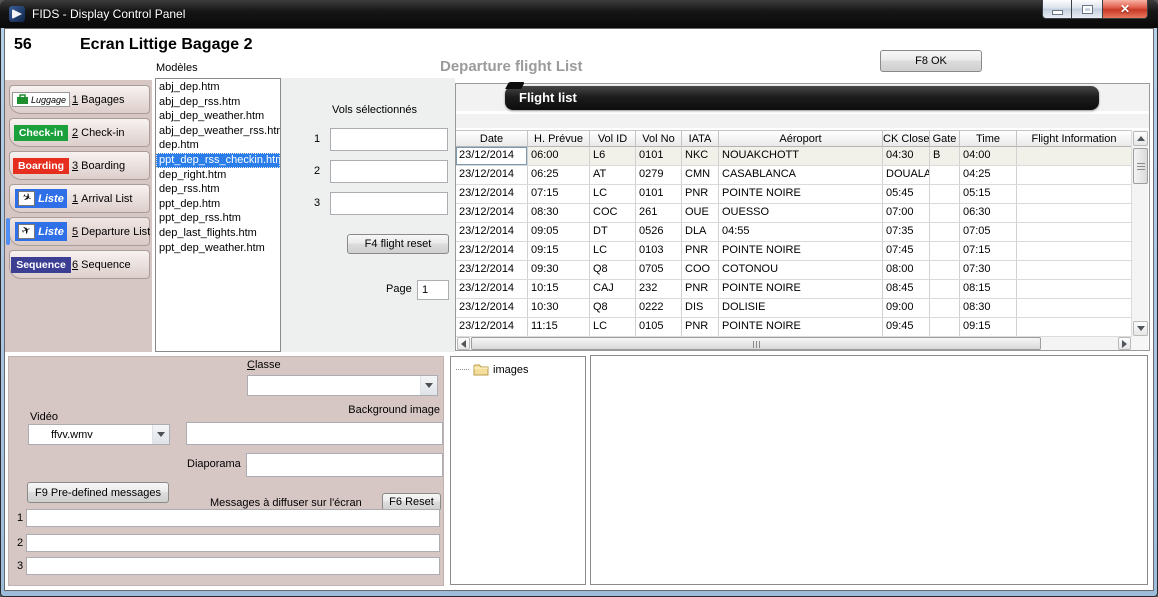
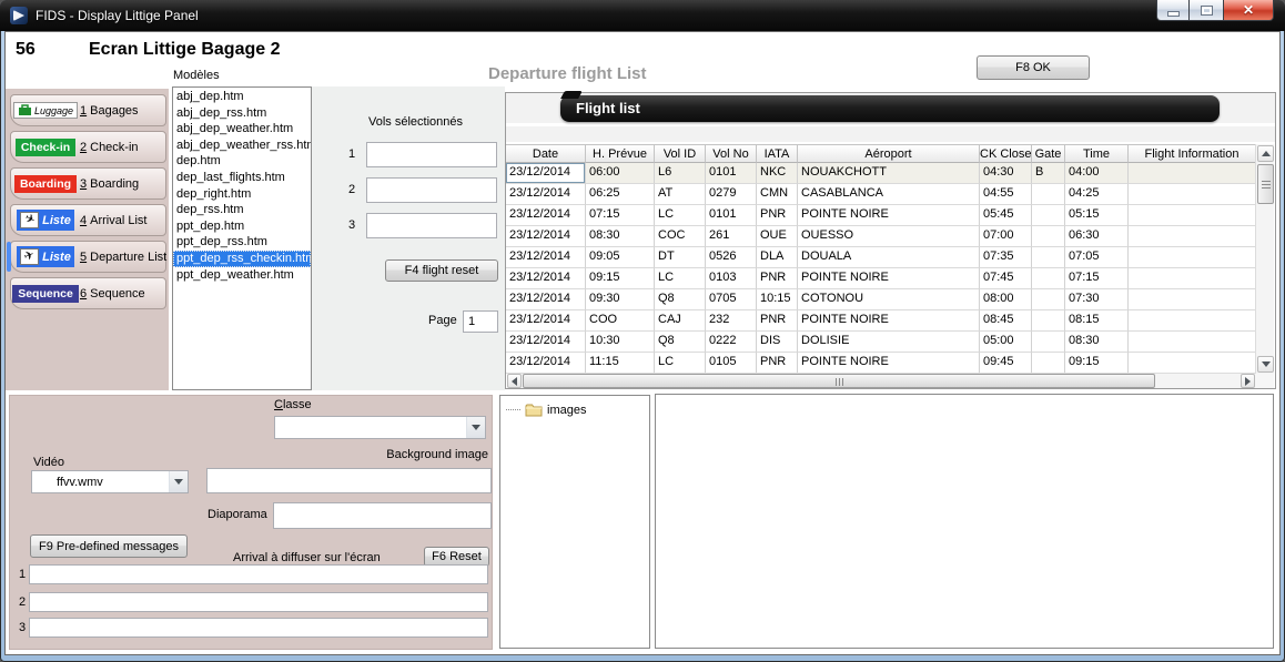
- FIDS - Display Control Panel
+ FIDS - Display Littige Panel
  ✕
  56
  Ecran Littige Bagage 2
  Departure flight List
  F8 OK
  Luggage
  1 Bagages
  Check-in
  2 Check-in
  Boarding
  3 Boarding
  Liste
- 1 Arrival List
+ 4 Arrival List
  Liste
  5 Departure List
  Sequence
  6 Sequence
  Modèles
  abj_dep.htm
  abj_dep_rss.htm
  abj_dep_weather.htm
  abj_dep_weather_rss.ht
  dep.htm
- ppt_dep_rss_checkin.htm
+ dep_last_flights.htm
  dep_right.htm
  dep_rss.htm
  ppt_dep.htm
  ppt_dep_rss.htm
- dep_last_flights.htm
+ ppt_dep_rss_checkin.htm
  ppt_dep_weather.htm
  Vols sélectionnés
  1
  2
  3
  F4 flight reset
  Page
  1
  Flight list
  Date
  H. Prévue
  Vol ID
  Vol No
  IATA
  Aéroport
  CK Close
  Gate
  Time
  Flight Information
  23/12/2014
  06:00
  L6
  0101
  NKC
  NOUAKCHOTT
  04:30
  B
  04:00
  23/12/2014
  06:25
  AT
  0279
  CMN
  CASABLANCA
- DOUALA
+ 04:55
  04:25
  23/12/2014
  07:15
  LC
  0101
  PNR
  POINTE NOIRE
  05:45
  05:15
  23/12/2014
  08:30
  COC
  261
  OUE
  OUESSO
  07:00
  06:30
  23/12/2014
  09:05
  DT
  0526
  DLA
- 04:55
+ DOUALA
  07:35
  07:05
  23/12/2014
  09:15
  LC
  0103
  PNR
  POINTE NOIRE
  07:45
  07:15
  23/12/2014
  09:30
  Q8
  0705
- COO
+ 10:15
  COTONOU
  08:00
  07:30
  23/12/2014
- 10:15
+ COO
  CAJ
  232
  PNR
  POINTE NOIRE
  08:45
  08:15
  23/12/2014
  10:30
  Q8
  0222
  DIS
  DOLISIE
- 09:00
+ 05:00
  08:30
  23/12/2014
  11:15
  LC
  0105
  PNR
  POINTE NOIRE
  09:45
  09:15
  Classe
  Vidéo
  ffvv.wmv
  Background image
  Diaporama
  F9 Pre-defined messages
- Messages à diffuser sur l'écran
+ Arrival à diffuser sur l'écran
  F6 Reset
  1
  2
  3
  images
